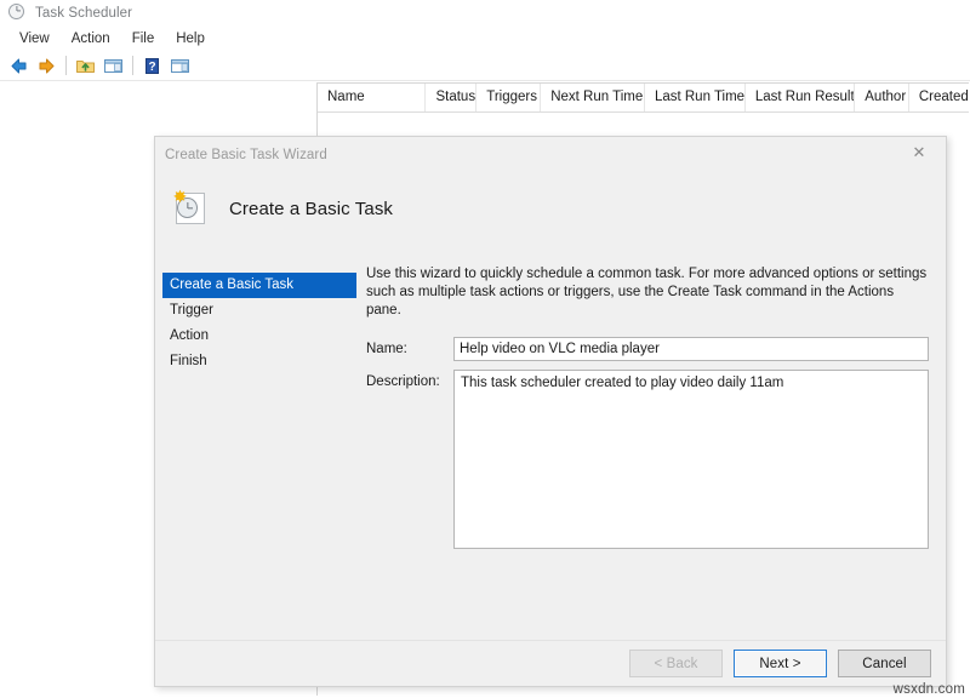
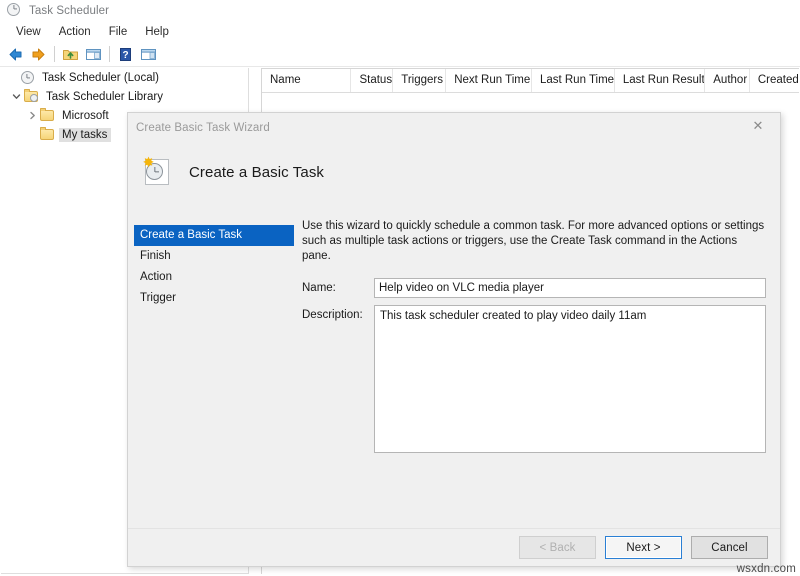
  Task Scheduler
  View
  Action
  File
  Help
  ?
+ Task Scheduler (Local)
+ Task Scheduler Library
+ Microsoft
+ My tasks
  Name
  Status
  Triggers
  Next Run Time
  Last Run Time
  Last Run Result
  Author
  Created
  Create Basic Task Wizard
  ✕
  ✸
  Create a Basic Task
  Create a Basic Task
- Trigger
+ Finish
  Action
- Finish
+ Trigger
  Use this wizard to quickly schedule a common task. For more advanced options or settings
  such as multiple task actions or triggers, use the Create Task command in the Actions pane.
  Name:
  Help video on VLC media player
  Description:
  This task scheduler created to play video daily 11am
  < Back
  Next >
  Cancel
  wsxdn.com
